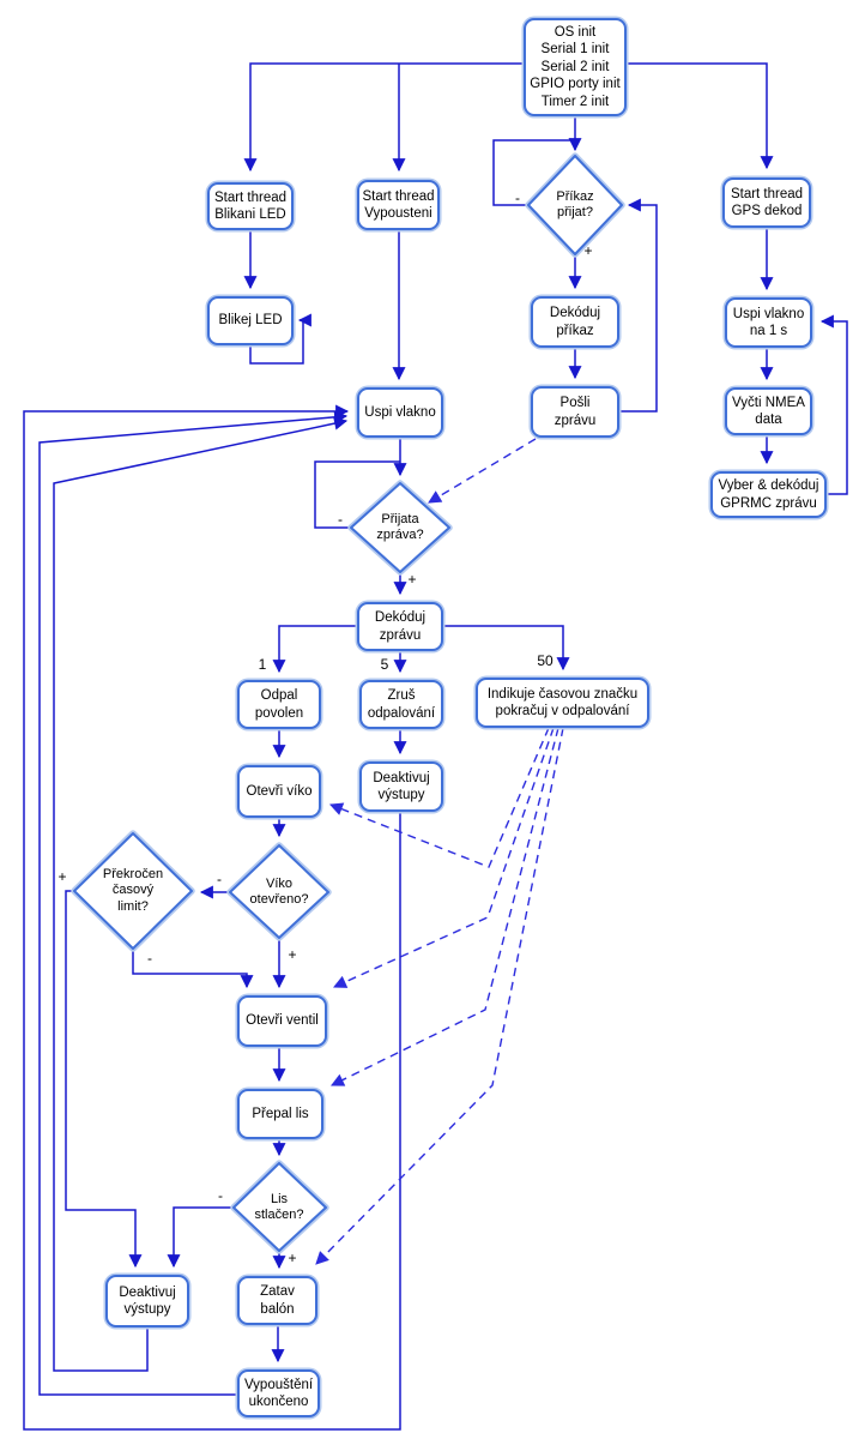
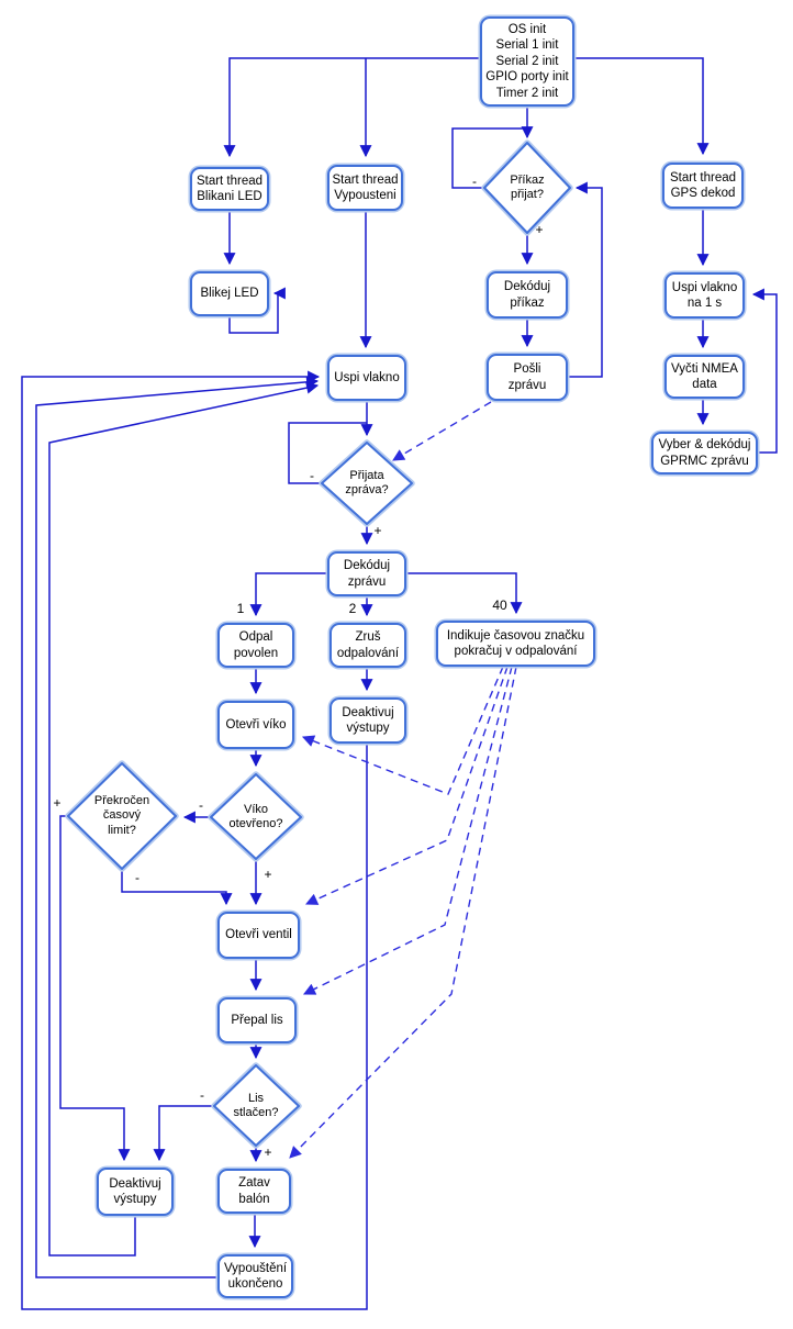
  OS init
  Serial 1 init
  Serial 2 init
  GPIO porty init
  Timer 2 init
  Start thread
  Blikani LED
  Start thread
  Vypousteni
  Start thread
  GPS dekod
  Blikej LED
  Dekóduj
  příkaz
  Pošli
  zprávu
  Uspi vlakno
  na 1 s
  Vyčti NMEA
  data
  Vyber & dekóduj
  GPRMC zprávu
  Uspi vlakno
  Dekóduj
  zprávu
  Odpal
  povolen
  Zruš
  odpalování
  Indikuje časovou značku
  pokračuj v odpalování
  Otevři víko
  Deaktivuj
  výstupy
  Otevři ventil
  Přepal lis
  Deaktivuj
  výstupy
  Zatav
  balón
  Vypouštění
  ukončeno
  Příkaz
  přijat?
  Přijata
  zpráva?
  Víko
  otevřeno?
  Překročen
  časový
  limit?
  Lis
  stlačen?
  -
  +
  -
  +
  1
- 5
+ 2
- 50
+ 40
  -
  +
  +
  -
  -
  +
